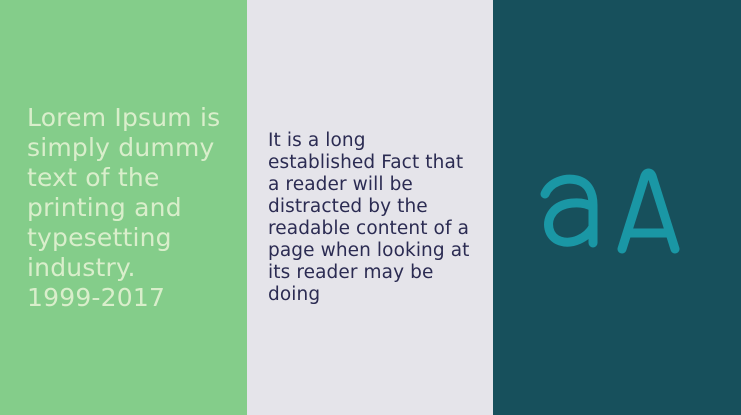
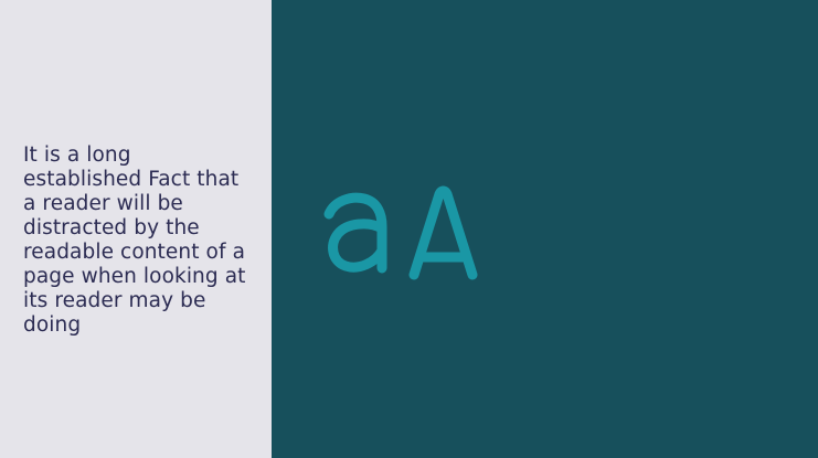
- Lorem Ipsum is simply dummy text of the printing and typesetting industry.
- 1999-2017
  It is a long established Fact that a reader will be distracted by the readable content of a page when looking at its reader may be doing
